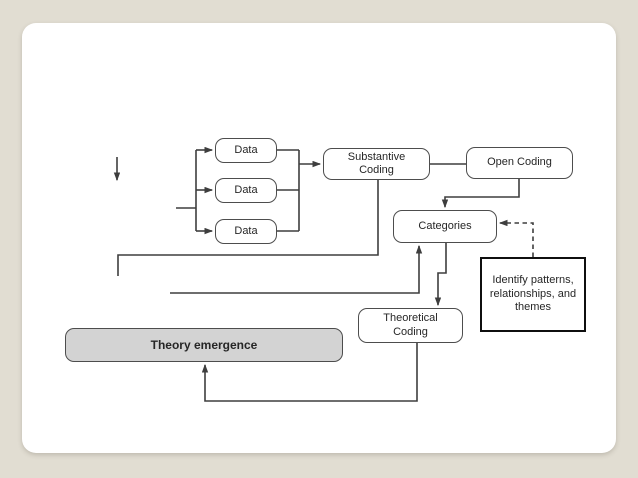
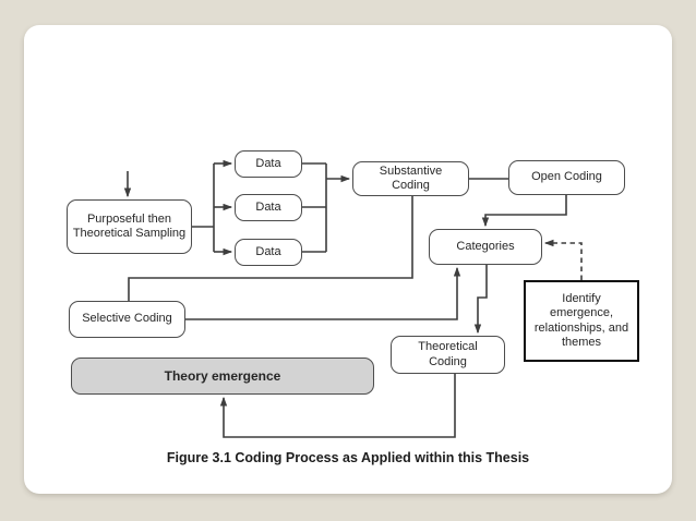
+ Purposeful then Theoretical Sampling
  Data
  Data
  Data
  Substantive Coding
  Open Coding
  Categories
- Identify patterns, relationships, and themes
+ Identify emergence, relationships, and themes
+ Selective Coding
  Theoretical Coding
  Theory emergence
+ Figure 3.1 Coding Process as Applied within this Thesis
